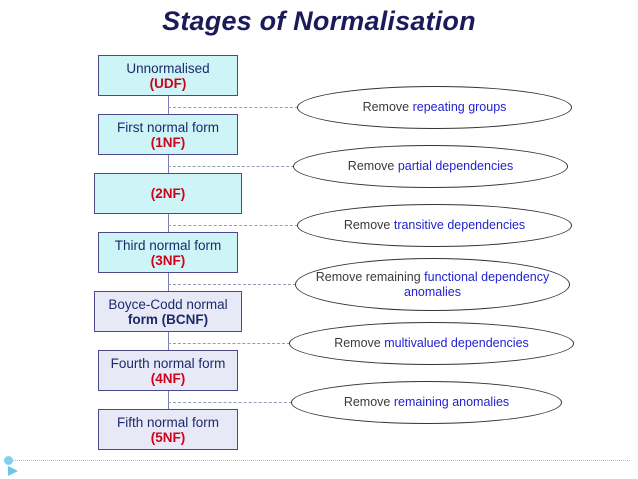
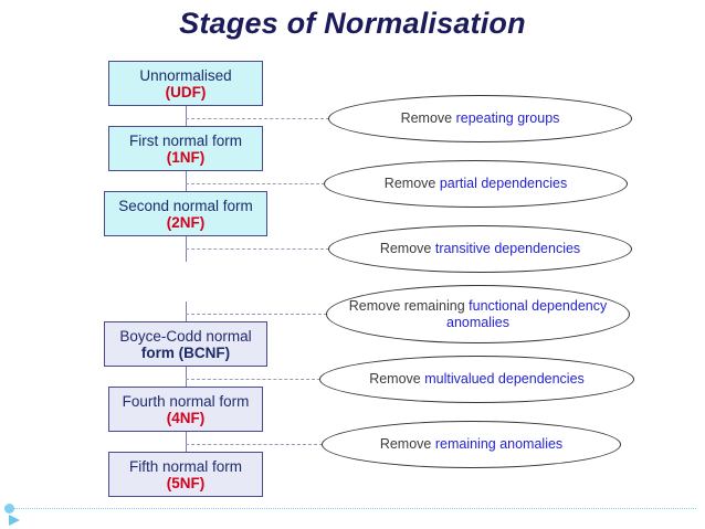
  Stages of Normalisation
  Unnormalised
  (UDF)
  First normal form
  (1NF)
+ Second normal form
  (2NF)
- Third normal form
- (3NF)
  Boyce-Codd normal
  form (BCNF)
  Fourth normal form
  (4NF)
  Fifth normal form
  (5NF)
  Remove repeating groups
  Remove partial dependencies
  Remove transitive dependencies
  Remove remaining functional dependency anomalies
  Remove multivalued dependencies
  Remove remaining anomalies
